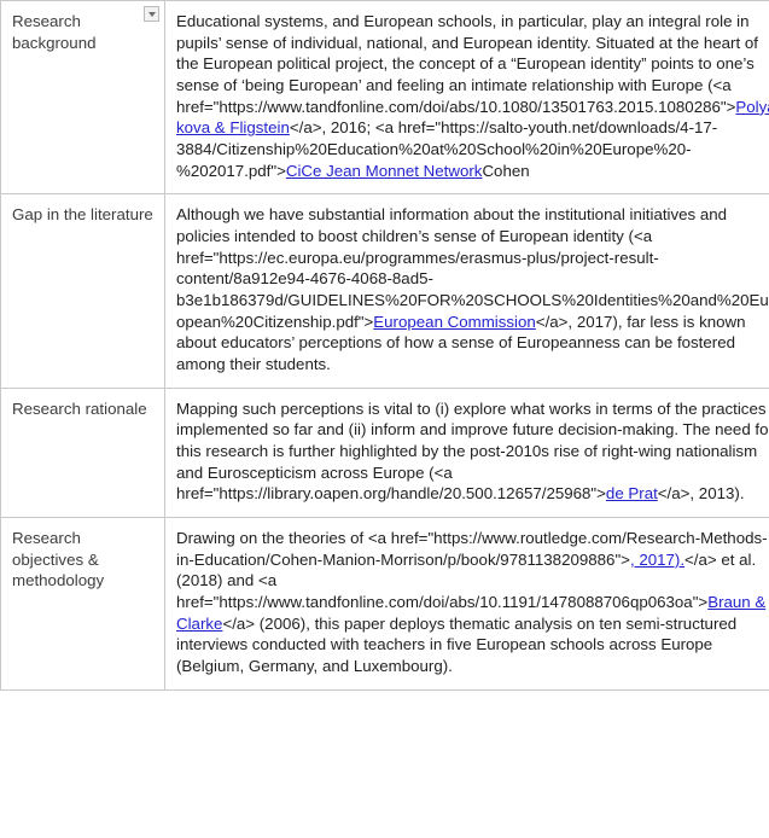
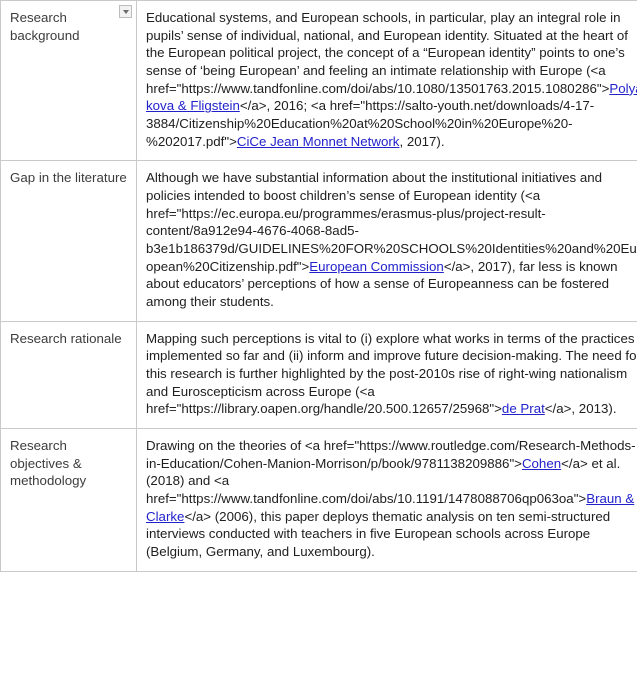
- Research background	Educational systems, and European schools, in particular, play an integral role in pupils’ sense of individual, national, and European identity. Situated at the heart of the European political project, the concept of a “European identity” points to one’s sense of ‘being European’ and feeling an intimate relationship with Europe (<a href="https://www.tandfonline.com/doi/abs/10.1080/13501763.2015.1080286">Polykova & Fligstein</a>, 2016; <a href="https://salto-youth.net/downloads/4-17-3884/Citizenship%20Education%20at%20School%20in%20Europe%20-%202017.pdf">CiCe Jean Monnet NetworkCohen
+ Research background	Educational systems, and European schools, in particular, play an integral role in pupils’ sense of individual, national, and European identity. Situated at the heart of the European political project, the concept of a “European identity” points to one’s sense of ‘being European’ and feeling an intimate relationship with Europe (<a href="https://www.tandfonline.com/doi/abs/10.1080/13501763.2015.1080286">Polykova & Fligstein</a>, 2016; <a href="https://salto-youth.net/downloads/4-17-3884/Citizenship%20Education%20at%20School%20in%20Europe%20-%202017.pdf">CiCe Jean Monnet Network, 2017).
  Gap in the literature	Although we have substantial information about the institutional initiatives and policies intended to boost children’s sense of European identity (<a href="https://ec.europa.eu/programmes/erasmus-plus/project-result-content/8a912e94-4676-4068-8ad5-b3e1b186379d/GUIDELINES%20FOR%20SCHOOLS%20Identities%20and%20Euopean%20Citizenship.pdf">European Commission</a>, 2017), far less is known about educators’ perceptions of how a sense of Europeanness can be fostered among their students.
  Research rationale	Mapping such perceptions is vital to (i) explore what works in terms of the practices implemented so far and (ii) inform and improve future decision-making. The need fo this research is further highlighted by the post-2010s rise of right-wing nationalism and Euroscepticism across Europe (<a href="https://library.oapen.org/handle/20.500.12657/25968">de Prat</a>, 2013).
- Research objectives & methodology	Drawing on the theories of <a href="https://www.routledge.com/Research-Methods-in-Education/Cohen-Manion-Morrison/p/book/9781138209886">, 2017).</a> et al. (2018) and <a href="https://www.tandfonline.com/doi/abs/10.1191/1478088706qp063oa">Braun & Clarke</a> (2006), this paper deploys thematic analysis on ten semi-structured interviews conducted with teachers in five European schools across Europe (Belgium, Germany, and Luxembourg).
+ Research objectives & methodology	Drawing on the theories of <a href="https://www.routledge.com/Research-Methods-in-Education/Cohen-Manion-Morrison/p/book/9781138209886">Cohen</a> et al. (2018) and <a href="https://www.tandfonline.com/doi/abs/10.1191/1478088706qp063oa">Braun & Clarke</a> (2006), this paper deploys thematic analysis on ten semi-structured interviews conducted with teachers in five European schools across Europe (Belgium, Germany, and Luxembourg).
